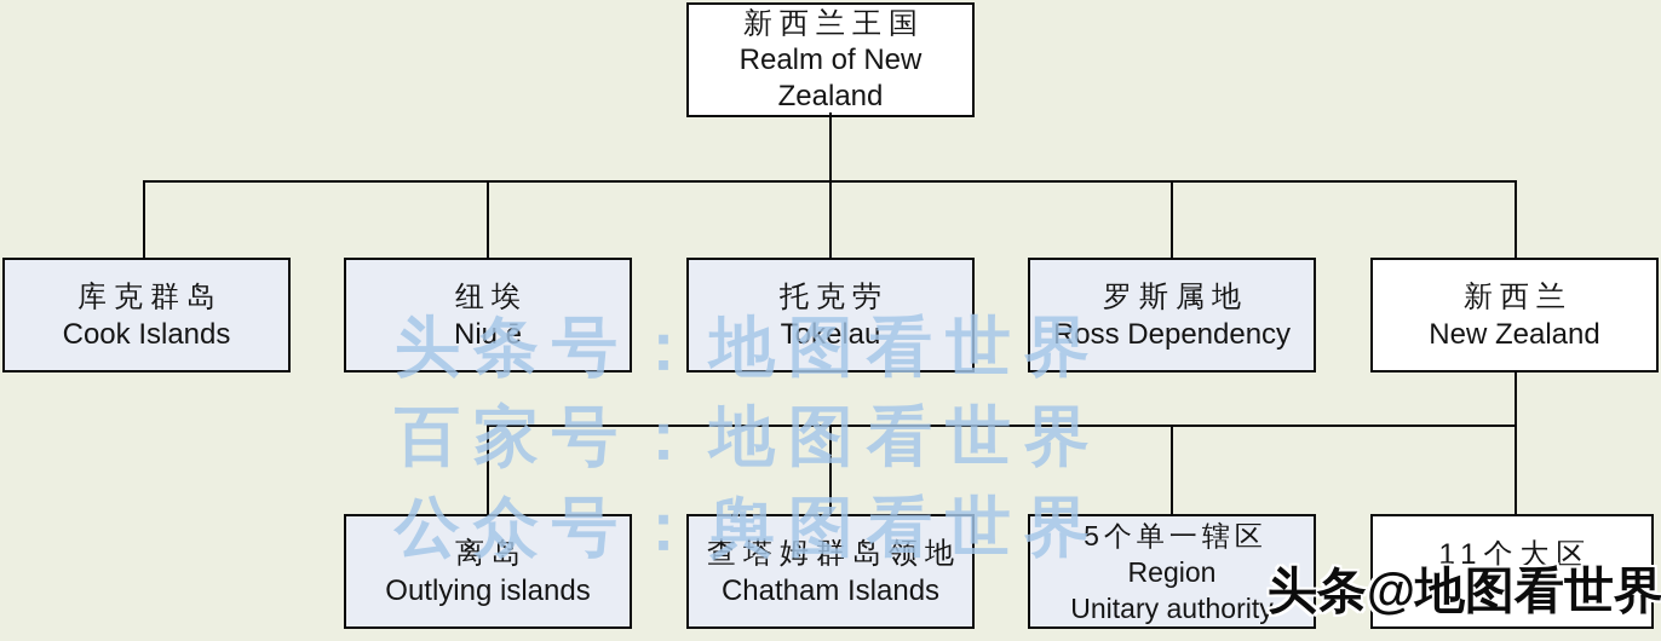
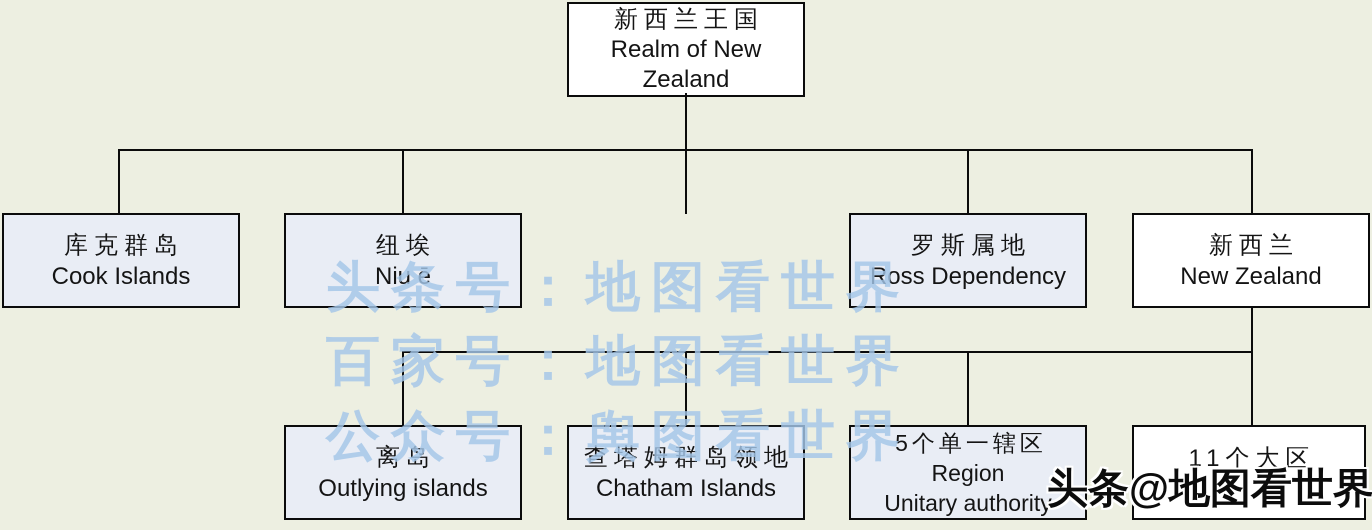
  新西兰王国
  Realm of New Zealand
  库克群岛
  Cook Islands
  纽埃
  Niu ē
- 托克劳
- Tokelau
  罗斯属地
  Ross Dependency
  新西兰
  New Zealand
  离岛
  Outlying islands
  查塔姆群岛领地
  Chatham Islands
  5个单一辖区
  Region
  Unitary authority
  11个大区
  头条号：地图看世界
  百家号：地图看世界
  公众号：舆图看世界
  头条@地图看世界
